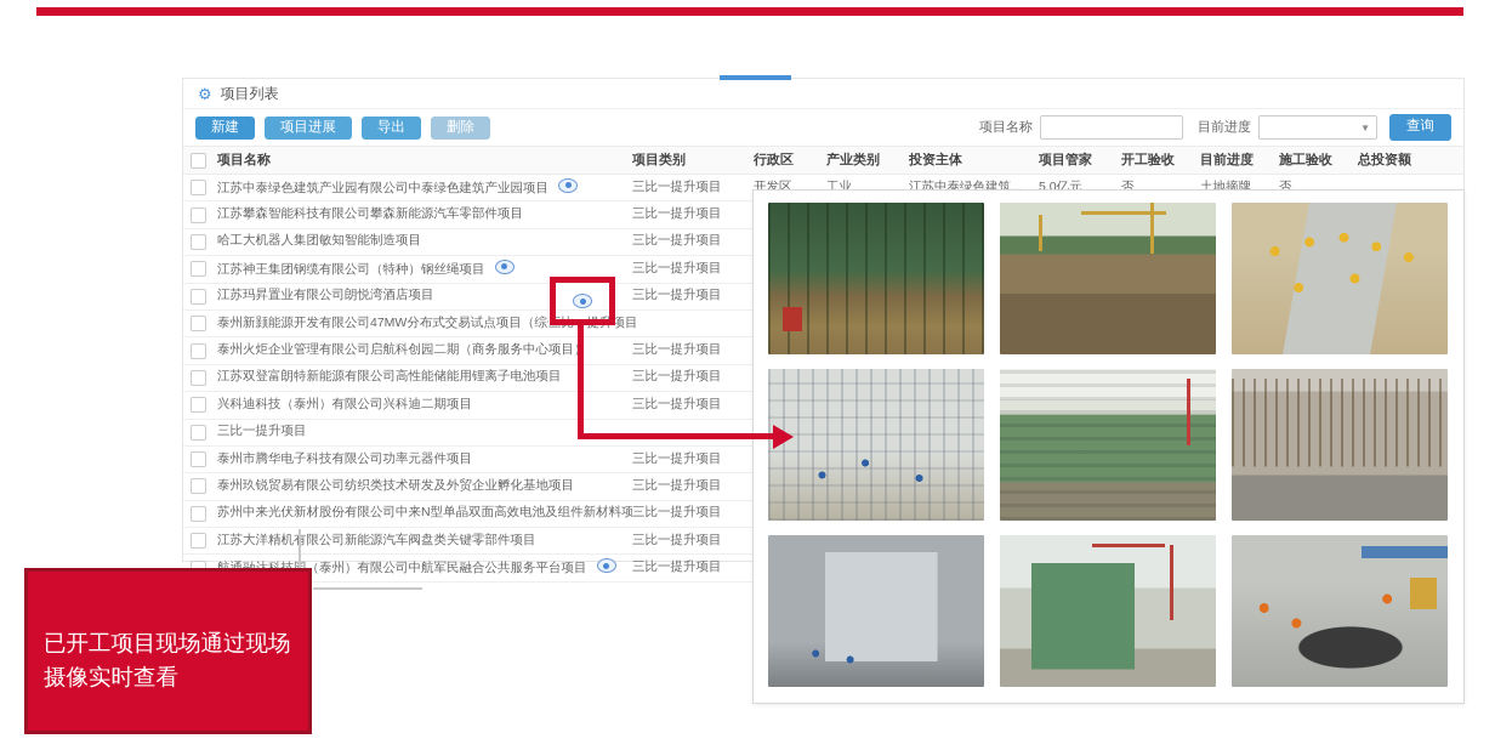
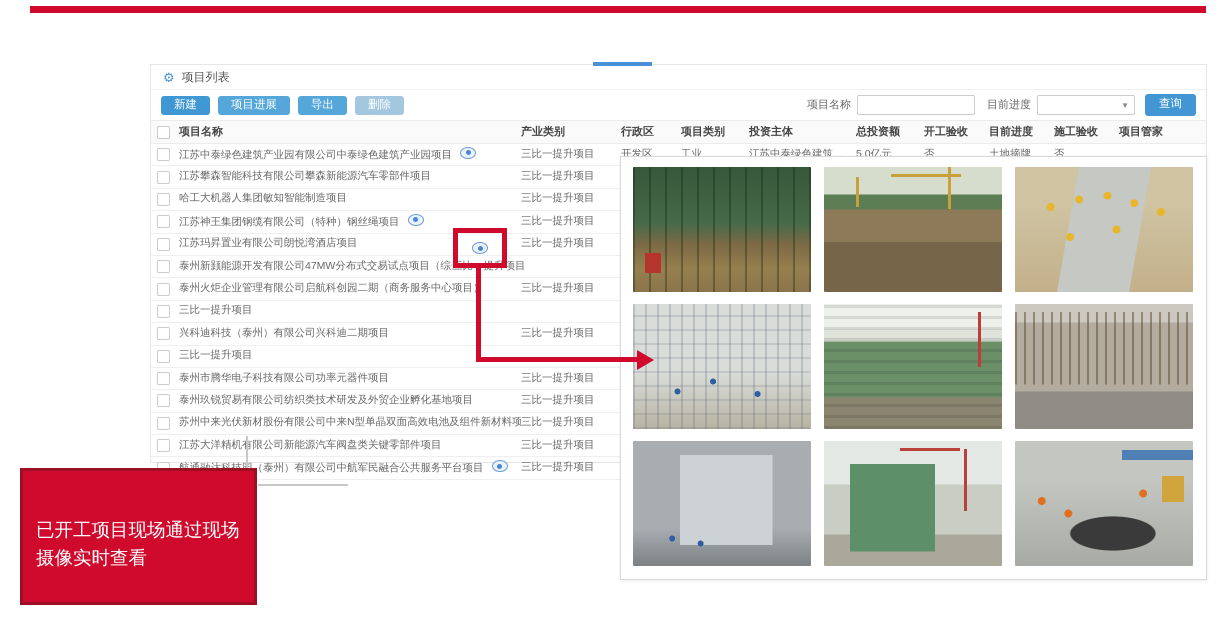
  ⚙
  项目列表
  新建 项目进展 导出 删除
  项目名称
  目前进度
  ▼
  查询
  项目名称
- 项目类别
+ 产业类别
  行政区
- 产业类别
+ 项目类别
  投资主体
- 项目管家
+ 总投资额
  开工验收
  目前进度
  施工验收
- 总投资额
+ 项目管家
  江苏中泰绿色建筑产业园有限公司中泰绿色建筑产业园项目
  三比一提升项目
  开发区
  工业
  江苏中泰绿色建筑...
  5.0亿元
  否
  土地摘牌
  否
  江苏攀森智能科技有限公司攀森新能源汽车零部件项目
  三比一提升项目
  哈工大机器人集团敏知智能制造项目
  三比一提升项目
  江苏神王集团钢缆有限公司（特种）钢丝绳项目
  三比一提升项目
  江苏玛昇置业有限公司朗悦湾酒店项目
  三比一提升项目
  泰州新颢能源开发有限公司47MW分布式交易试点项目（综
  三比一提升项目
  泰州火炬企业管理有限公司启航科创园二期（商务服务中心项目
  三比一提升项目
- 江苏双登富朗特新能源有限公司高性能储能用锂离子电池项目
  三比一提升项目
  兴科迪科技（泰州）有限公司兴科迪二期项目
  三比一提升项目
  三比一提升项目
  泰州市腾华电子科技有限公司功率元器件项目
  三比一提升项目
  泰州玖锐贸易有限公司纺织类技术研发及外贸企业孵化基地项目
  三比一提升项目
  苏州中来光伏新材股份有限公司中来N型单晶双面高效电池及组件新材料项
  三比一提升项目
  江苏大洋精机限公司新能源汽车阀盘类关键零部件项目
  三比一提升项目
  （泰州）有限公司中航军民融合公共服务平台项目
  三比一提升项目
  已开工项目现场通过现场摄像实时查看
